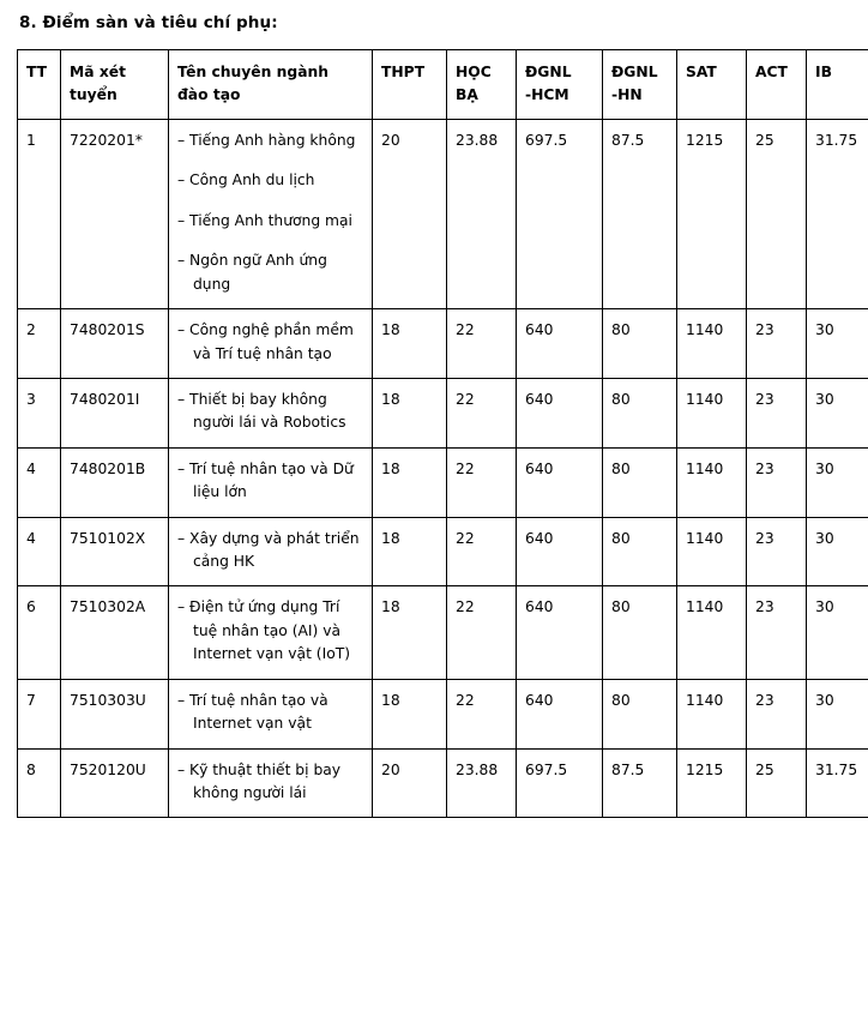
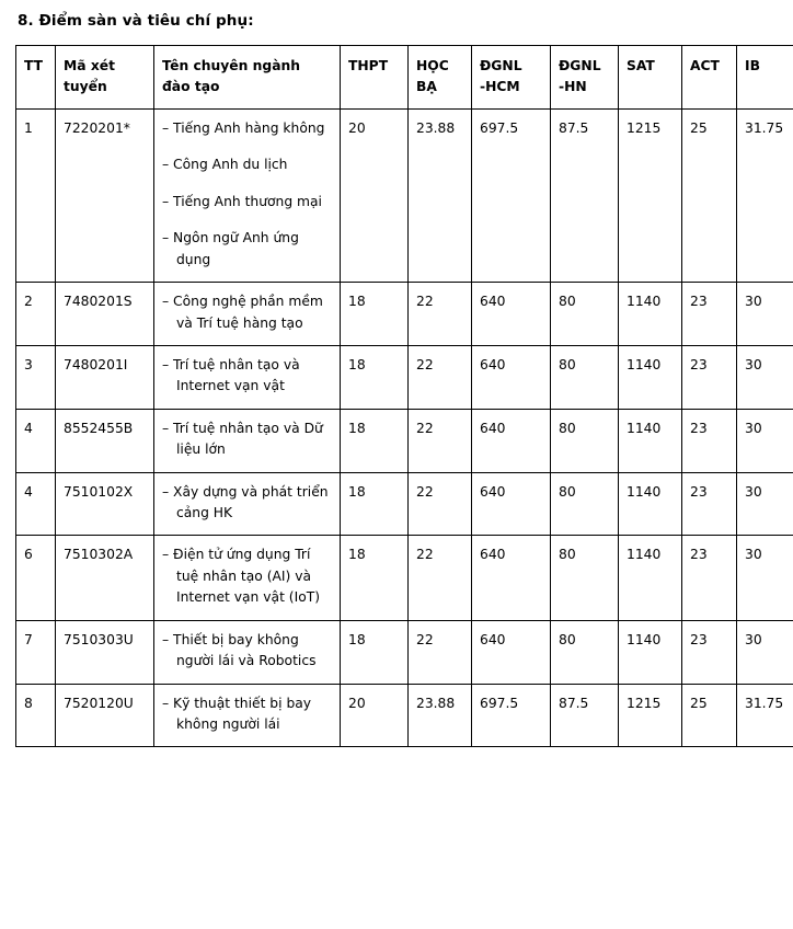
  8. Điểm sàn và tiêu chí phụ:
  TT	Mã xét tuyển	Tên chuyên ngành đào tạo	THPT	HỌC BẠ	ĐGNL -HCM	ĐGNL -HN	SAT	ACT	IB
  1	7220201*	– Tiếng Anh hàng không– Công Anh du lịch– Tiếng Anh thương mại– Ngôn ngữ Anh ứng dụng	20	23.88	697.5	87.5	1215	25	31.75
- 2	7480201S	– Công nghệ phần mềm và Trí tuệ nhân tạo	18	22	640	80	1140	23	30
+ 2	7480201S	– Công nghệ phần mềm và Trí tuệ hàng tạo	18	22	640	80	1140	23	30
- 3	7480201I	– Thiết bị bay không người lái và Robotics	18	22	640	80	1140	23	30
+ 3	7480201I	– Trí tuệ nhân tạo và Internet vạn vật	18	22	640	80	1140	23	30
- 4	7480201B	– Trí tuệ nhân tạo và Dữ liệu lớn	18	22	640	80	1140	23	30
+ 4	8552455B	– Trí tuệ nhân tạo và Dữ liệu lớn	18	22	640	80	1140	23	30
  4	7510102X	– Xây dựng và phát triển cảng HK	18	22	640	80	1140	23	30
  6	7510302A	– Điện tử ứng dụng Trí tuệ nhân tạo (AI) và Internet vạn vật (IoT)	18	22	640	80	1140	23	30
- 7	7510303U	– Trí tuệ nhân tạo và Internet vạn vật	18	22	640	80	1140	23	30
+ 7	7510303U	– Thiết bị bay không người lái và Robotics	18	22	640	80	1140	23	30
  8	7520120U	– Kỹ thuật thiết bị bay không người lái	20	23.88	697.5	87.5	1215	25	31.75
